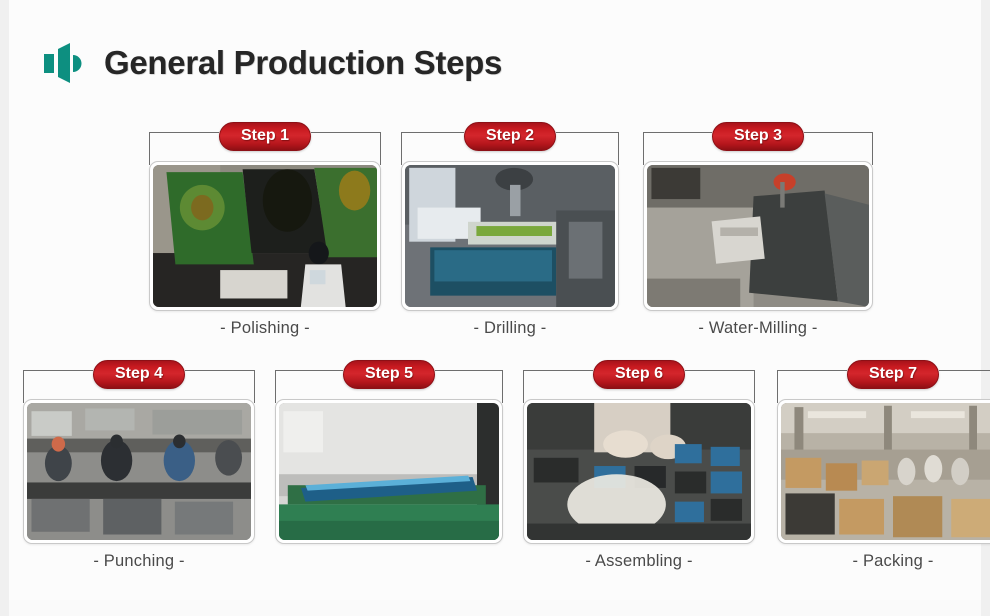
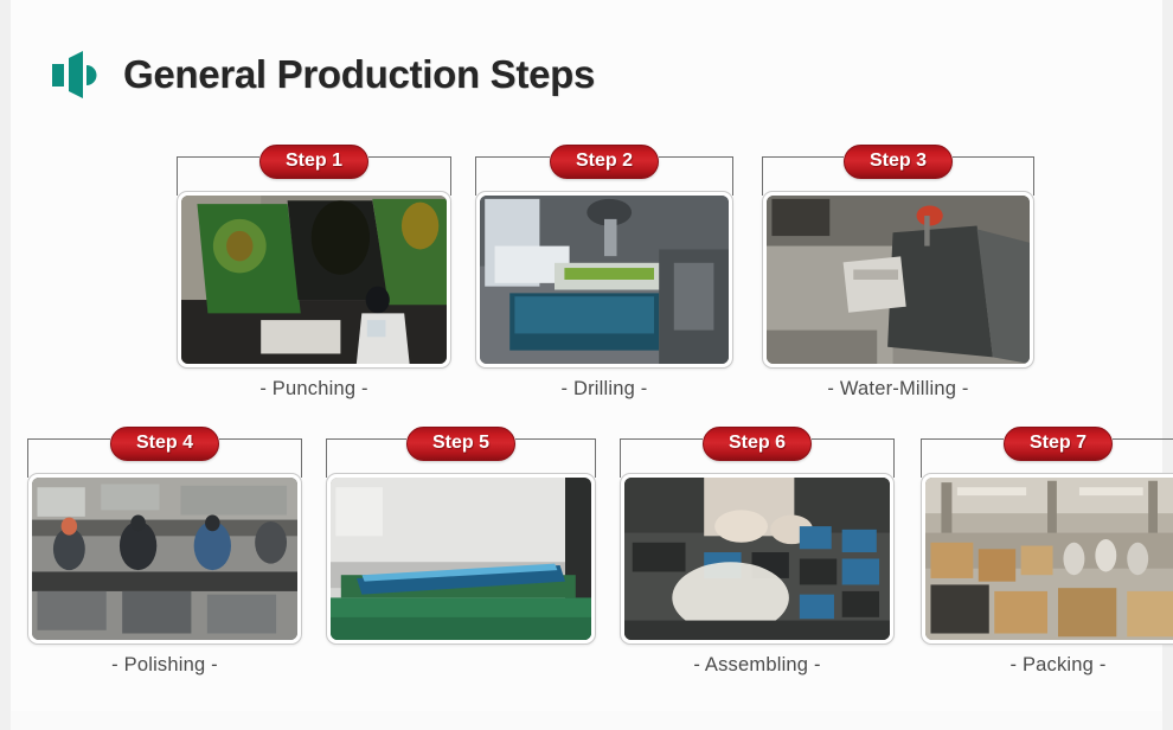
  General Production Steps
  Step 1
- - Polishing -
+ - Punching -
  Step 2
  - Drilling -
  Step 3
  - Water-Milling -
  Step 4
- - Punching -
+ - Polishing -
  Step 5
  Step 6
  - Assembling -
  Step 7
  - Packing -
